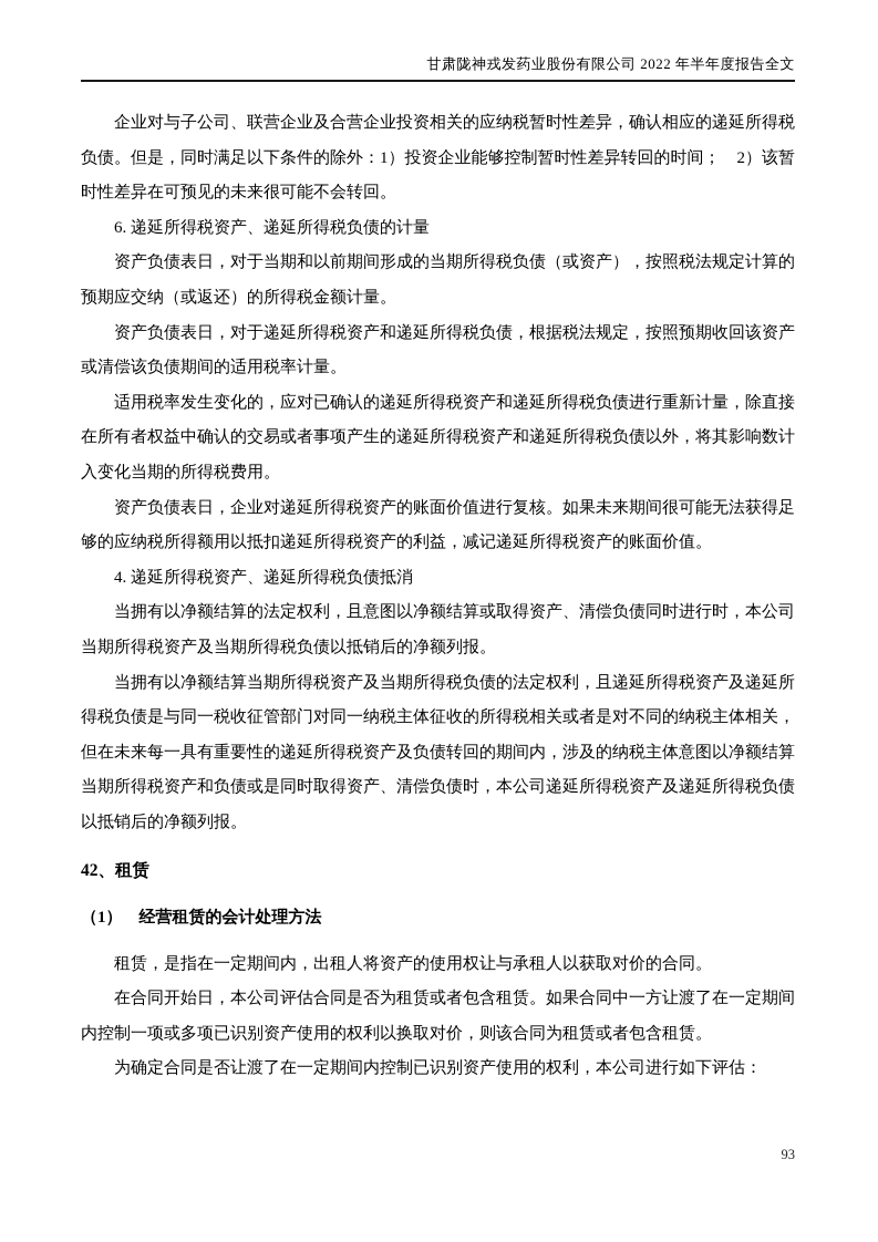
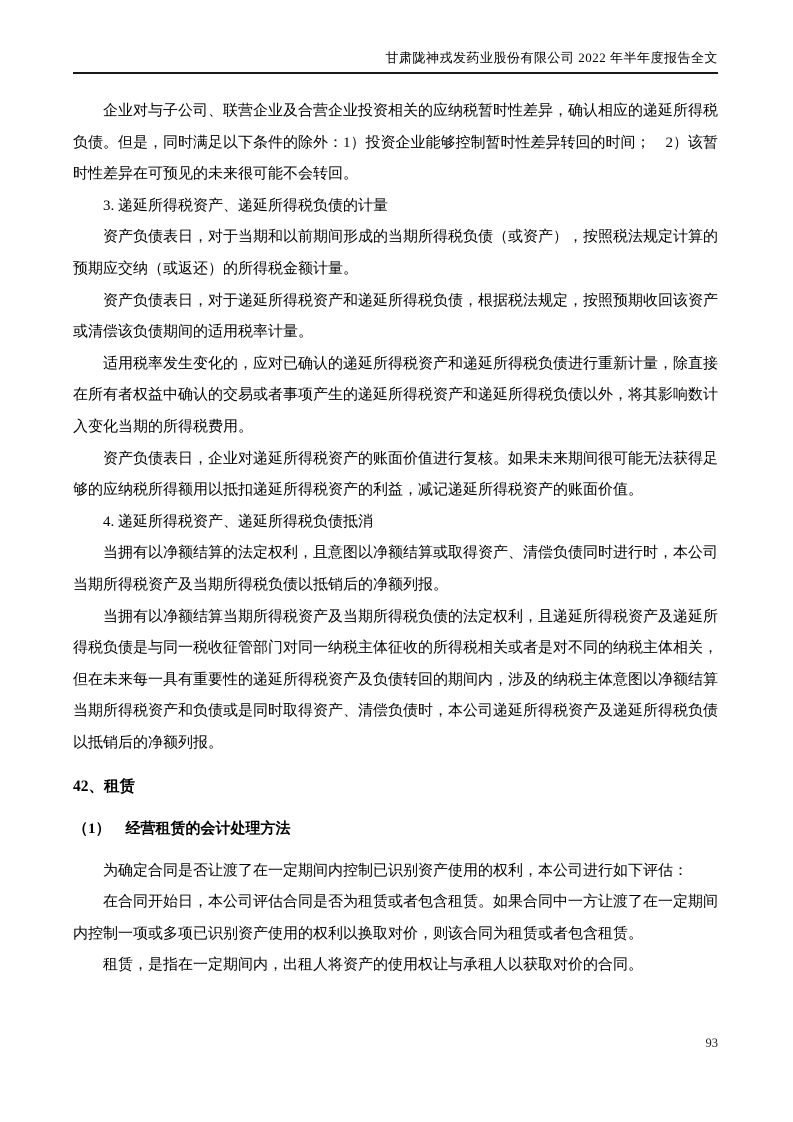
  甘肃陇神戎发药业股份有限公司 2022 年半年度报告全文
  企业对与子公司、联营企业及合营企业投资相关的应纳税暂时性差异，确认相应的递延所得税负债。但是，同时满足以下条件的除外：1）投资企业能够控制暂时性差异转回的时间； 2）该暂时性差异在可预见的未来很可能不会转回。
- 6. 递延所得税资产、递延所得税负债的计量
+ 3. 递延所得税资产、递延所得税负债的计量
  资产负债表日，对于当期和以前期间形成的当期所得税负债（或资产），按照税法规定计算的预期应交纳（或返还）的所得税金额计量。
  资产负债表日，对于递延所得税资产和递延所得税负债，根据税法规定，按照预期收回该资产或清偿该负债期间的适用税率计量。
  适用税率发生变化的，应对已确认的递延所得税资产和递延所得税负债进行重新计量，除直接在所有者权益中确认的交易或者事项产生的递延所得税资产和递延所得税负债以外，将其影响数计入变化当期的所得税费用。
  资产负债表日，企业对递延所得税资产的账面价值进行复核。如果未来期间很可能无法获得足够的应纳税所得额用以抵扣递延所得税资产的利益，减记递延所得税资产的账面价值。
  4. 递延所得税资产、递延所得税负债抵消
  当拥有以净额结算的法定权利，且意图以净额结算或取得资产、清偿负债同时进行时，本公司当期所得税资产及当期所得税负债以抵销后的净额列报。
  当拥有以净额结算当期所得税资产及当期所得税负债的法定权利，且递延所得税资产及递延所得税负债是与同一税收征管部门对同一纳税主体征收的所得税相关或者是对不同的纳税主体相关，但在未来每一具有重要性的递延所得税资产及负债转回的期间内，涉及的纳税主体意图以净额结算当期所得税资产和负债或是同时取得资产、清偿负债时，本公司递延所得税资产及递延所得税负债以抵销后的净额列报。
  42、租赁
  （1） 经营租赁的会计处理方法
- 租赁，是指在一定期间内，出租人将资产的使用权让与承租人以获取对价的合同。
+ 为确定合同是否让渡了在一定期间内控制已识别资产使用的权利，本公司进行如下评估：
  在合同开始日，本公司评估合同是否为租赁或者包含租赁。如果合同中一方让渡了在一定期间内控制一项或多项已识别资产使用的权利以换取对价，则该合同为租赁或者包含租赁。
- 为确定合同是否让渡了在一定期间内控制已识别资产使用的权利，本公司进行如下评估：
+ 租赁，是指在一定期间内，出租人将资产的使用权让与承租人以获取对价的合同。
  93
